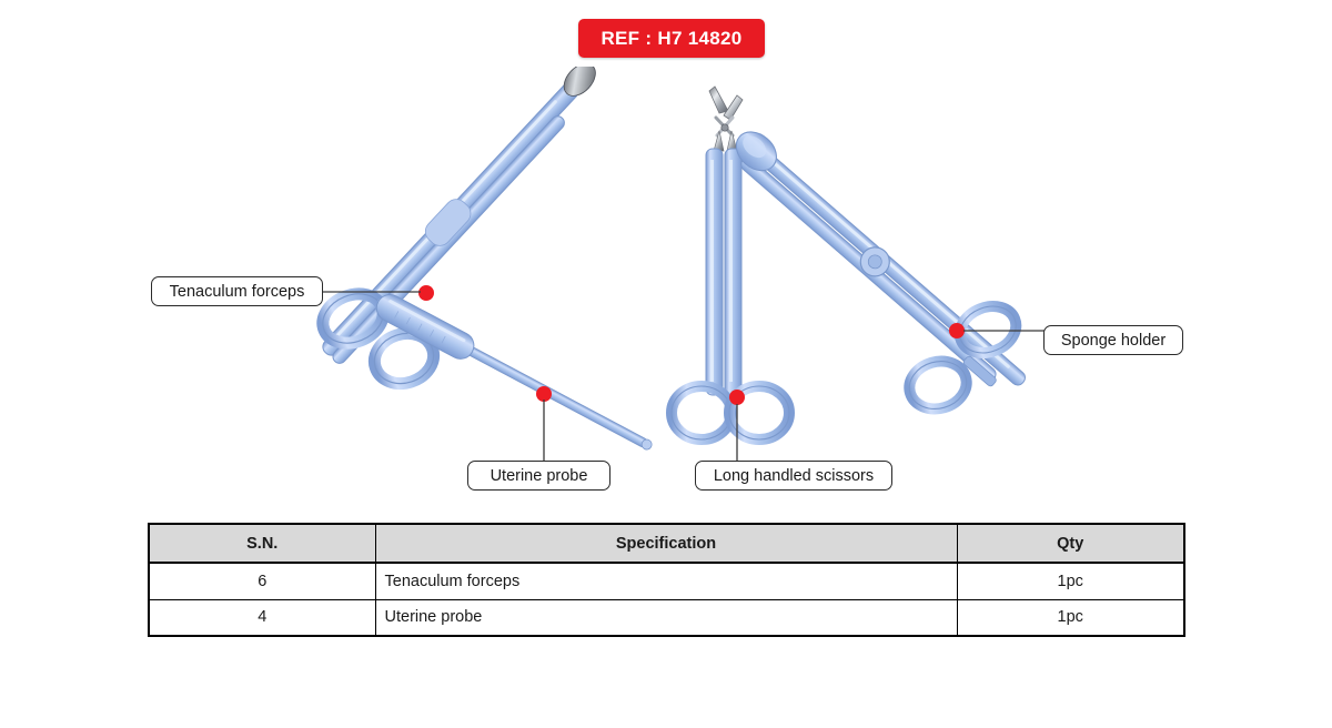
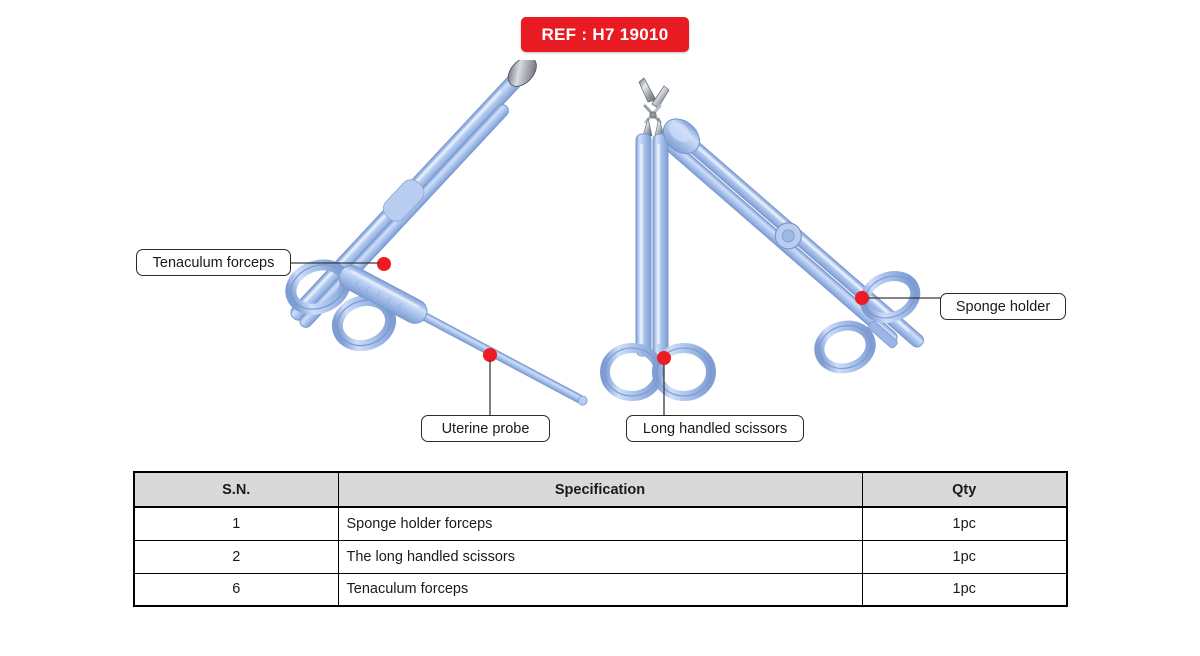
- REF : H7 14820
+ REF : H7 19010
  Tenaculum forceps
  Uterine probe
  Long handled scissors
  Sponge holder
  S.N.	Specification	Qty
+ 1	Sponge holder forceps	1pc
+ 2	The long handled scissors	1pc
  6	Tenaculum forceps	1pc
- 4	Uterine probe	1pc
